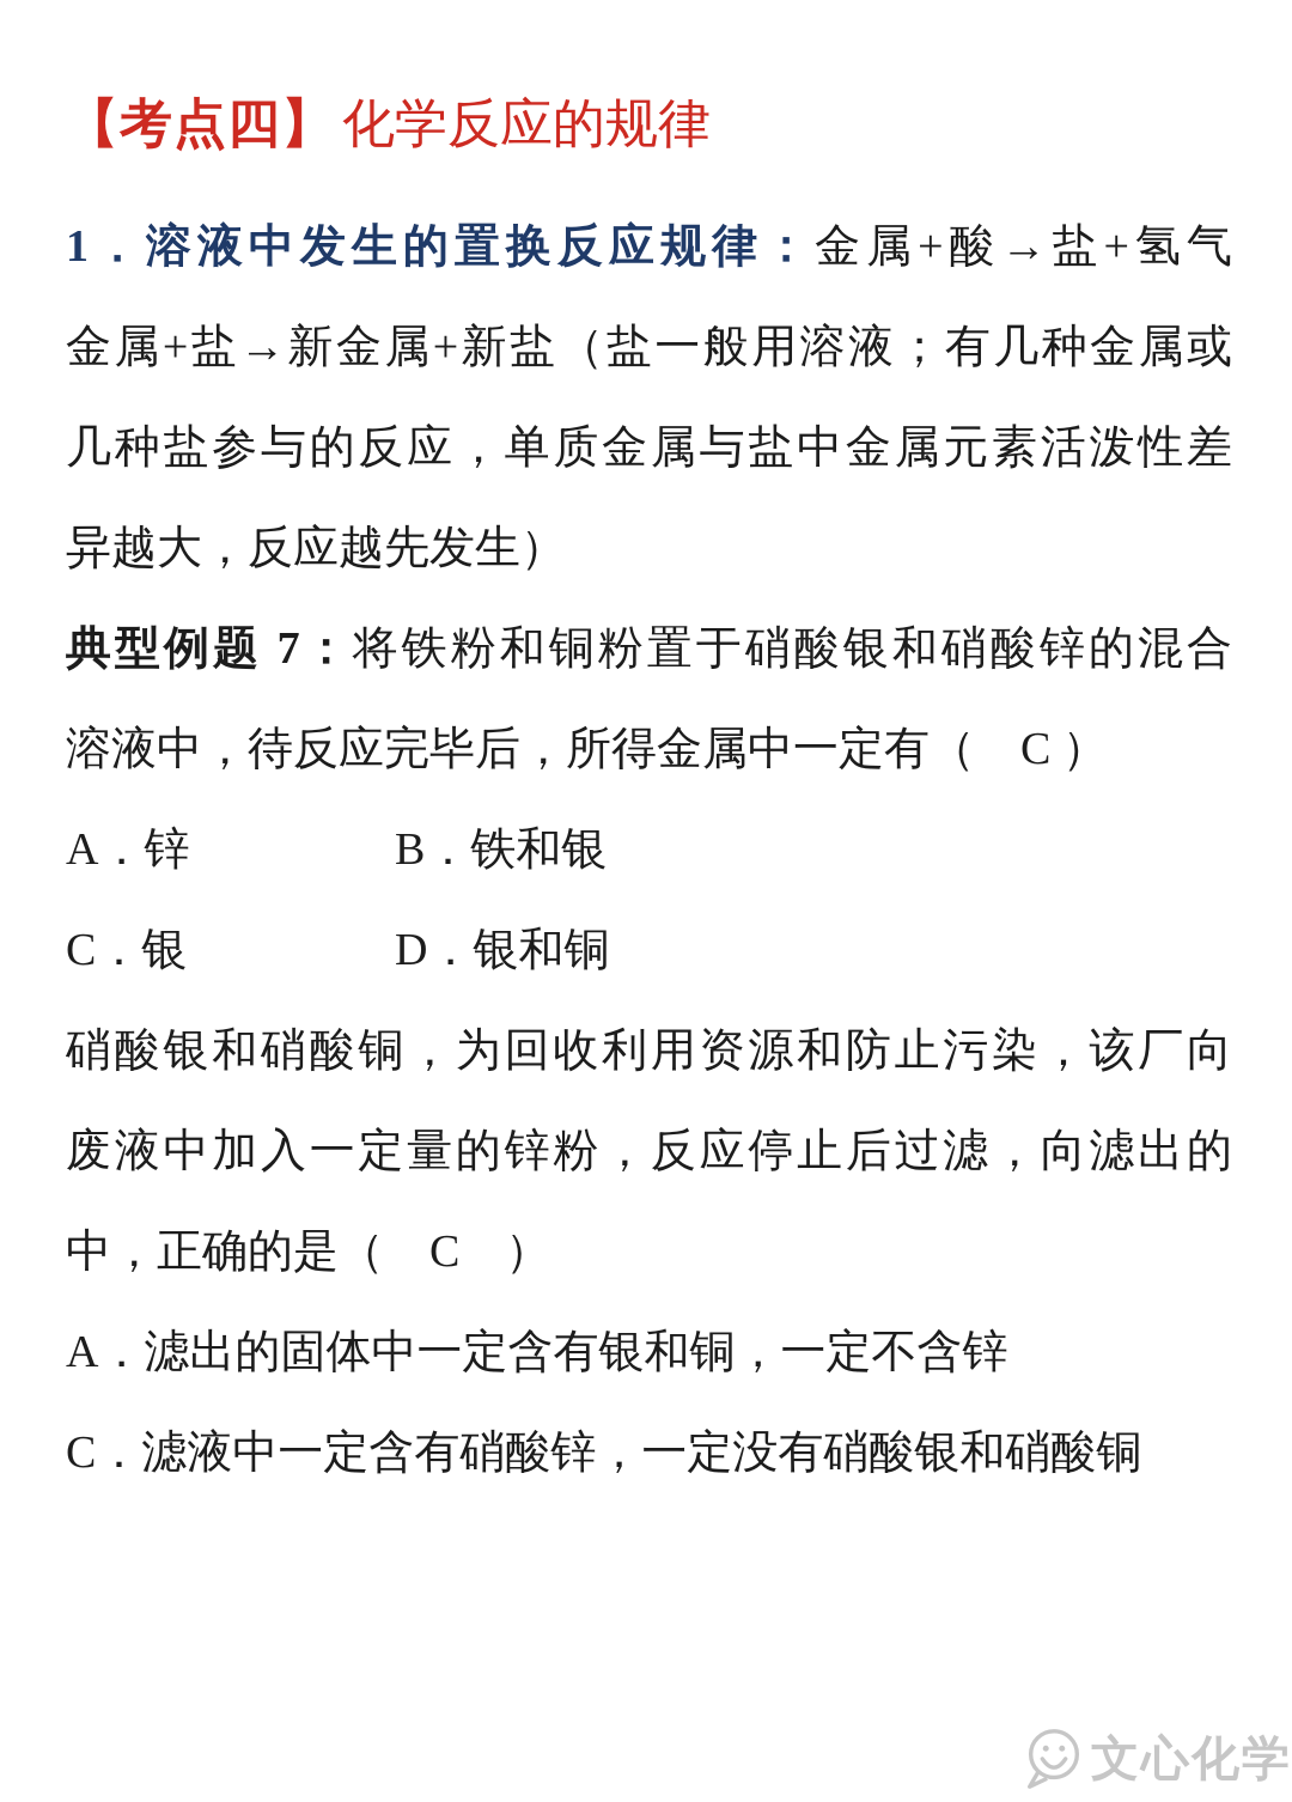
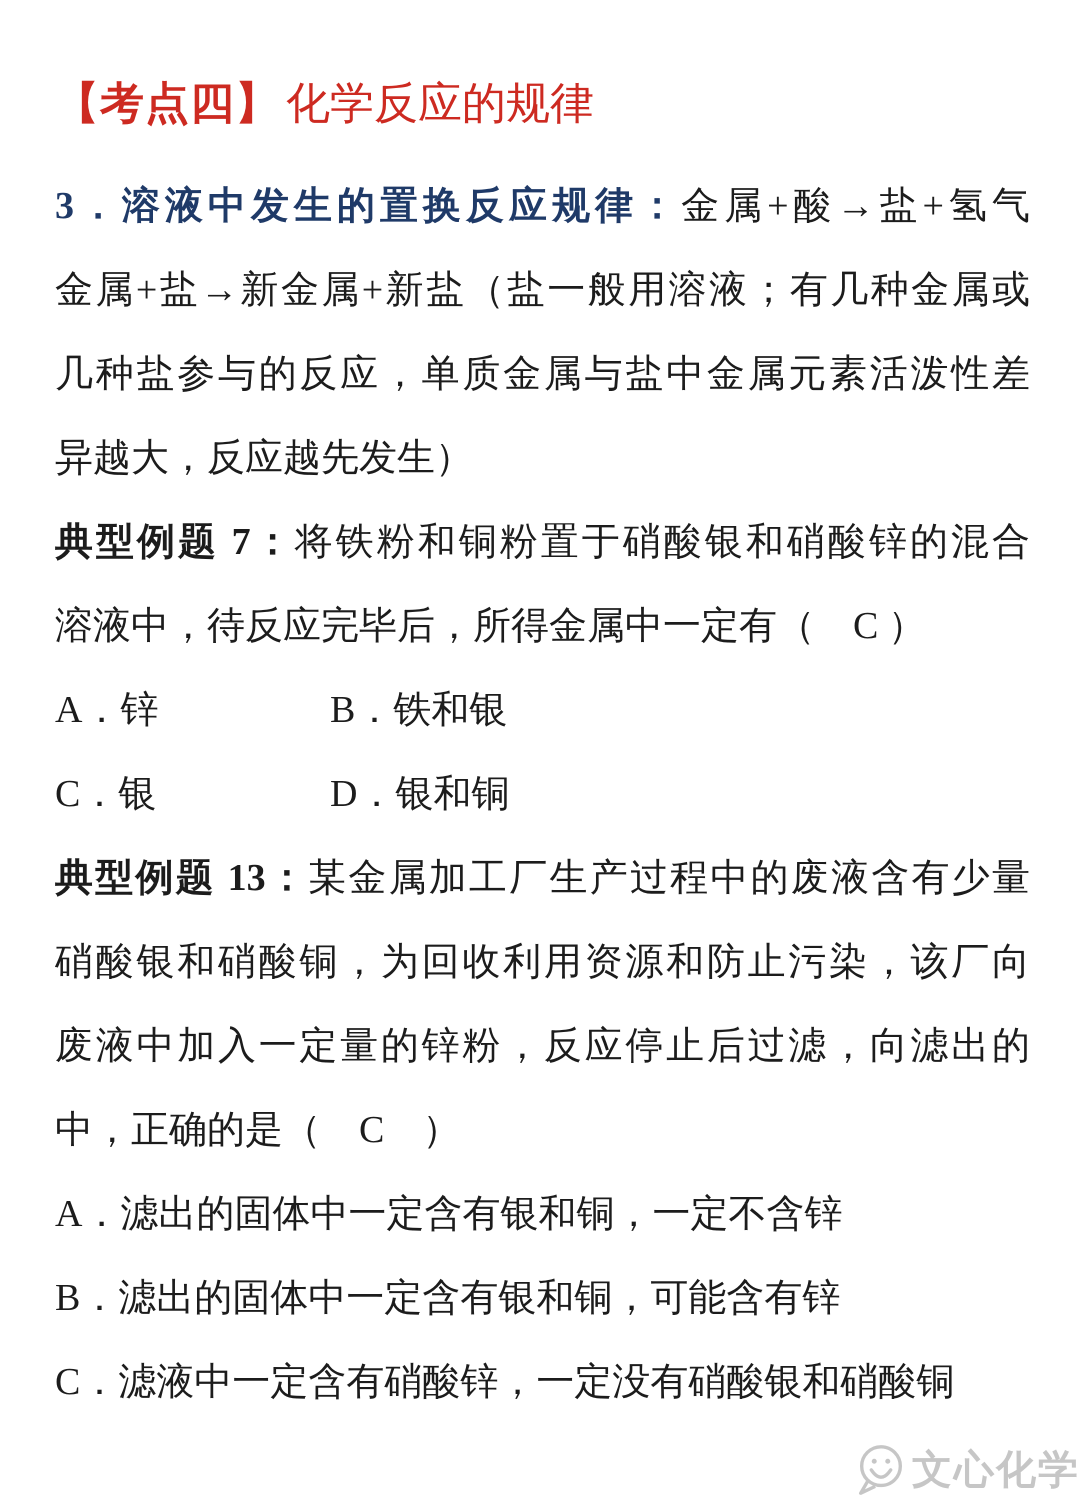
  文心化学
  【考点四】 化学反应的规律
- 1．溶液中发生的置换反应规律：金属+酸→盐+氢气
+ 3．溶液中发生的置换反应规律：金属+酸→盐+氢气
  金属+盐→新金属+新盐（盐一般用溶液；有几种金属或
  几种盐参与的反应，单质金属与盐中金属元素活泼性差
  异越大，反应越先发生）
  典型例题 7：将铁粉和铜粉置于硝酸银和硝酸锌的混合
  溶液中，待反应完毕后，所得金属中一定有（ C ）
  A．锌 B．铁和银
  C．银 D．银和铜
+ 典型例题 13：某金属加工厂生产过程中的废液含有少量
  硝酸银和硝酸铜，为回收利用资源和防止污染，该厂向
  废液中加入一定量的锌粉，反应停止后过滤，向滤出的
  中，正确的是（ C ）
  A．滤出的固体中一定含有银和铜，一定不含锌
+ B．滤出的固体中一定含有银和铜，可能含有锌
  C．滤液中一定含有硝酸锌，一定没有硝酸银和硝酸铜
